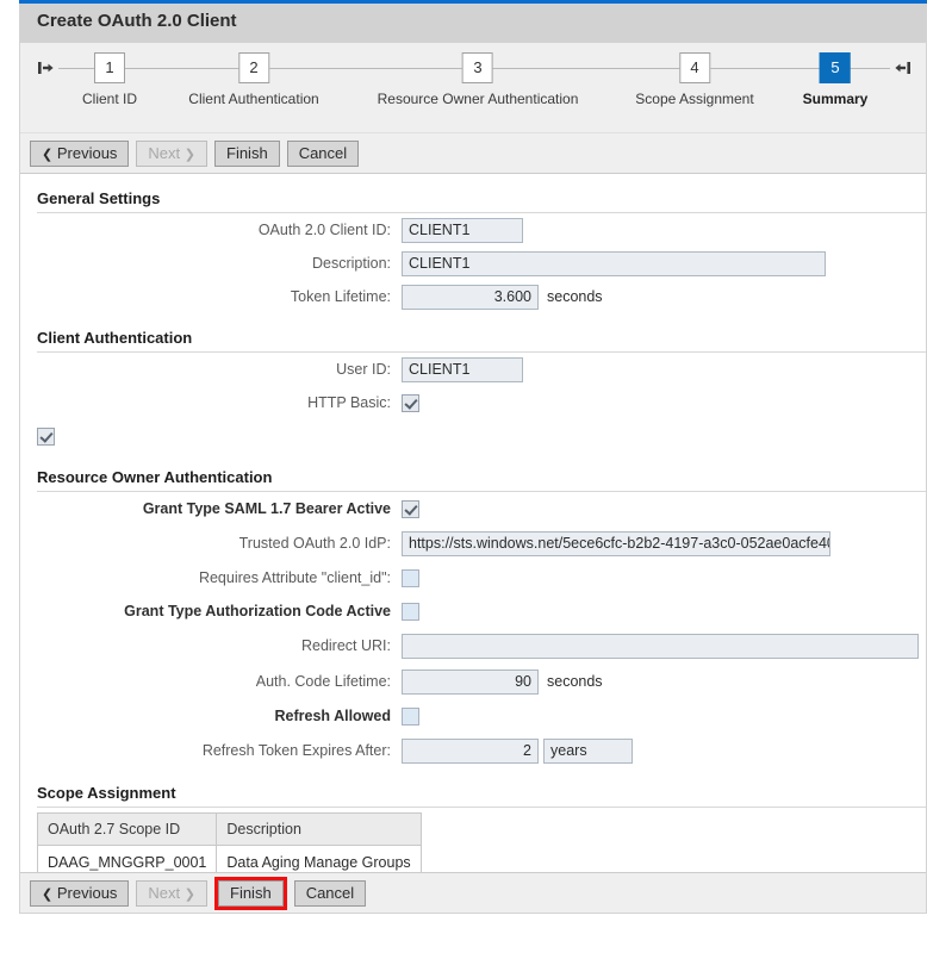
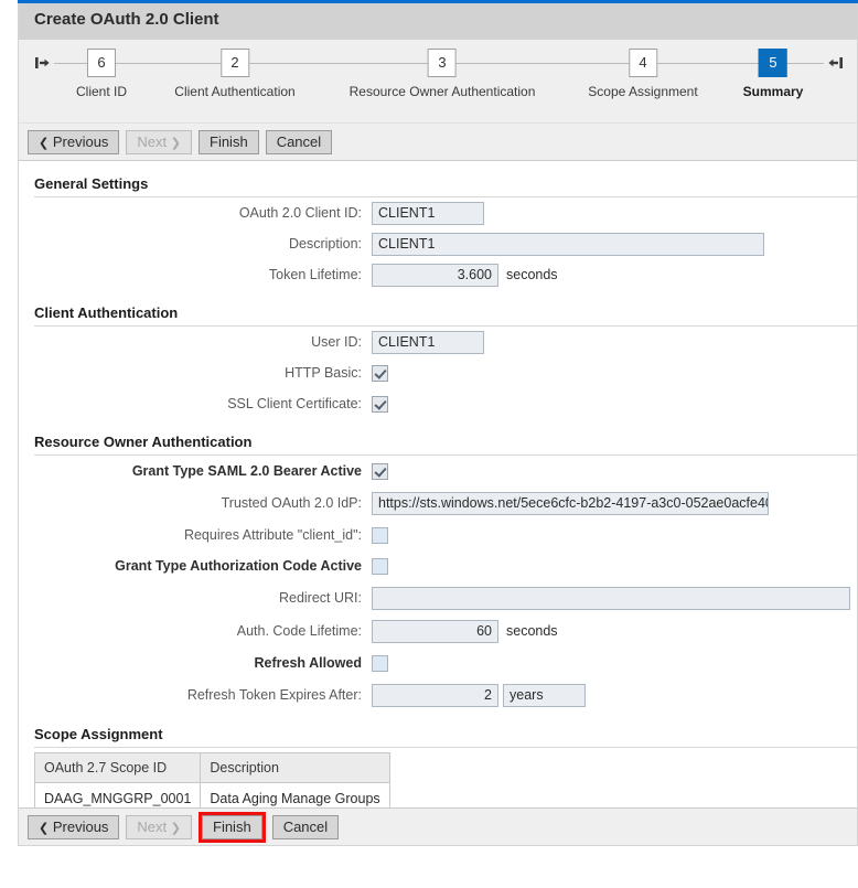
  Create OAuth 2.0 Client
- 1
+ 6
  Client ID
  2
  Client Authentication
  3
  Resource Owner Authentication
  4
  Scope Assignment
  5
  Summary
  ❮ Previous
  Next ❯
  Finish
  Cancel
  General Settings
  OAuth 2.0 Client ID:
  CLIENT1
  Description:
  CLIENT1
  Token Lifetime:
  3.600
  seconds
  Client Authentication
  User ID:
  CLIENT1
  HTTP Basic:
+ SSL Client Certificate:
  Resource Owner Authentication
- Grant Type SAML 1.7 Bearer Active
+ Grant Type SAML 2.0 Bearer Active
  Trusted OAuth 2.0 IdP:
  https://sts.windows.net/5ece6cfc-b2b2-4197-a3c0-052ae0acfe4
  Requires Attribute "client_id":
  Grant Type Authorization Code Active
  Redirect URI:
  Auth. Code Lifetime:
- 90
+ 60
  seconds
  Refresh Allowed
  Refresh Token Expires After:
  2
  years
  Scope Assignment
  OAuth 2.7 Scope ID	Description
  DAAG_MNGGRP_0001	Data Aging Manage Groups
  ❮ Previous
  Next ❯
  Finish
  Cancel
